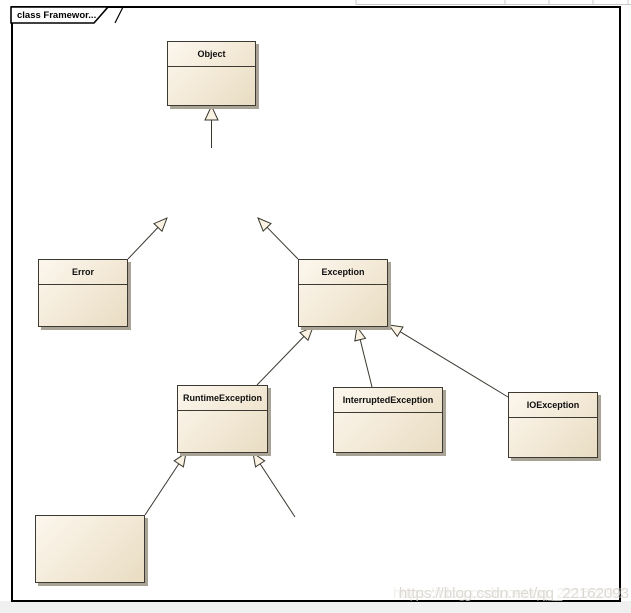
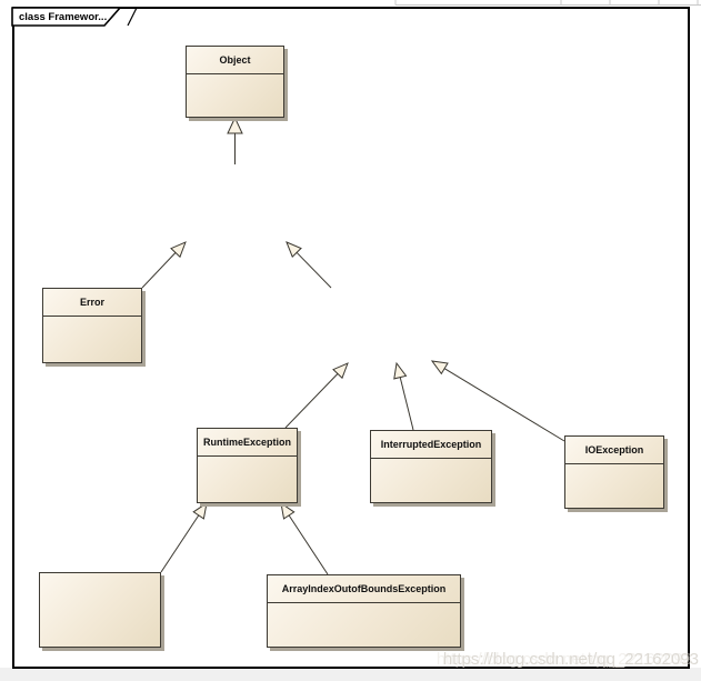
  class Framewor...
  Object
  Error
- Exception
  RuntimeException
  InterruptedException
  IOException
+ ArrayIndexOutofBoundsException
  https://blog.csdn.net/qq_22162093
